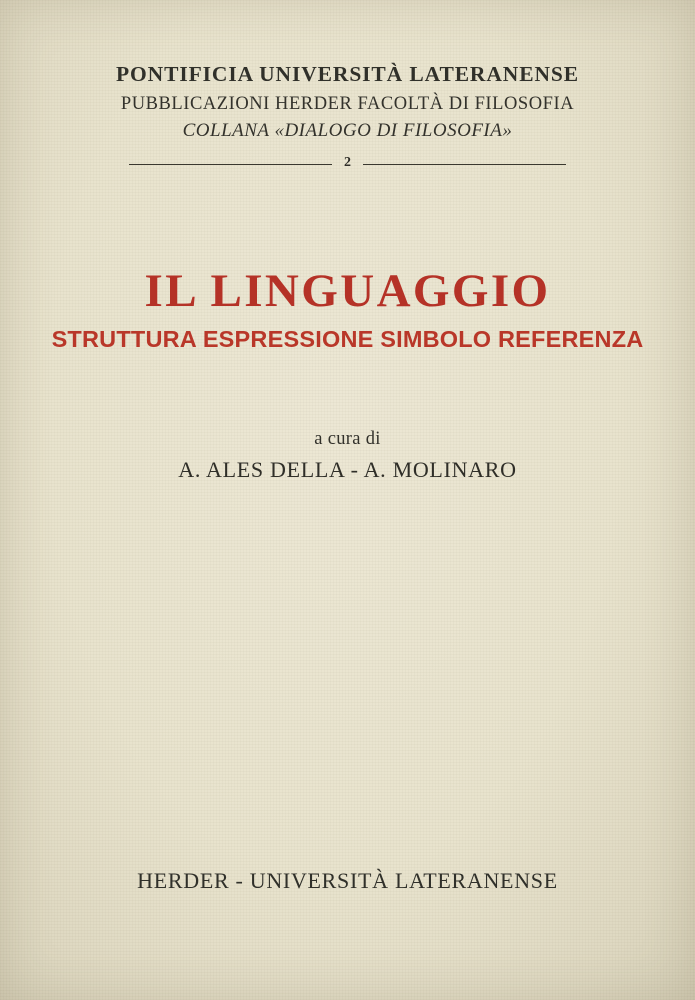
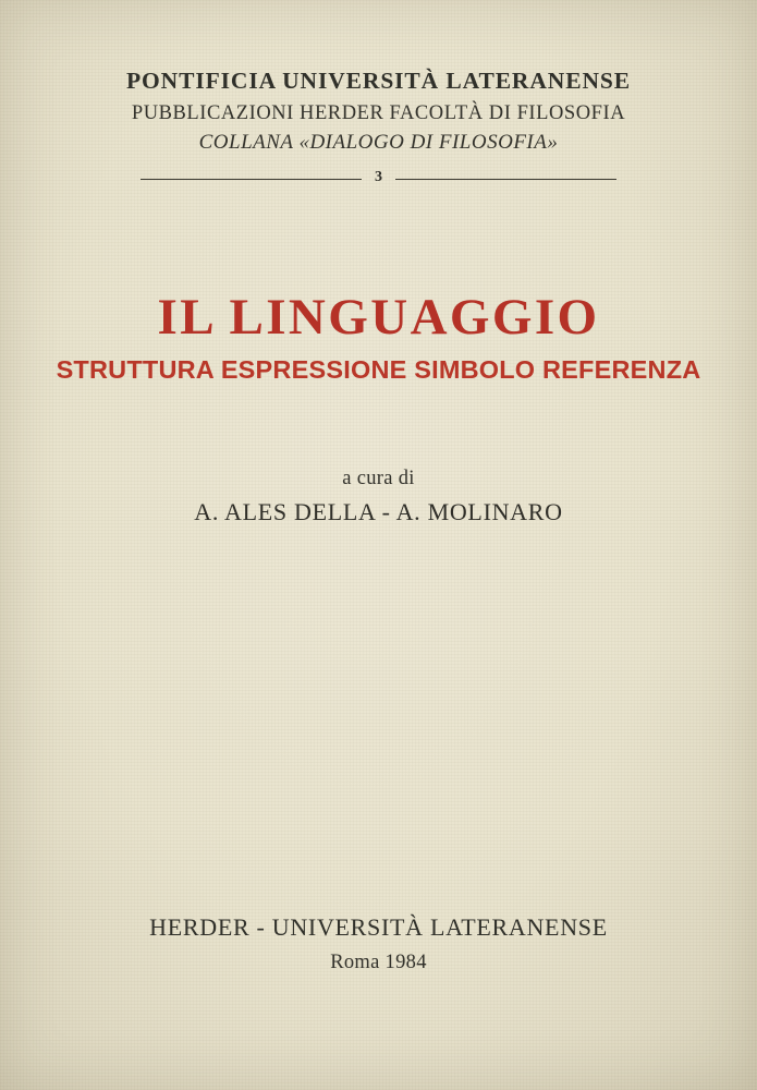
  PONTIFICIA UNIVERSITÀ LATERANENSE
  PUBBLICAZIONI HERDER FACOLTÀ DI FILOSOFIA
  COLLANA «DIALOGO DI FILOSOFIA»
- 2
+ 3
  IL LINGUAGGIO
  STRUTTURA ESPRESSIONE SIMBOLO REFERENZA
  a cura di
  A. ALES DELLA - A. MOLINARO
  HERDER - UNIVERSITÀ LATERANENSE
+ Roma 1984
